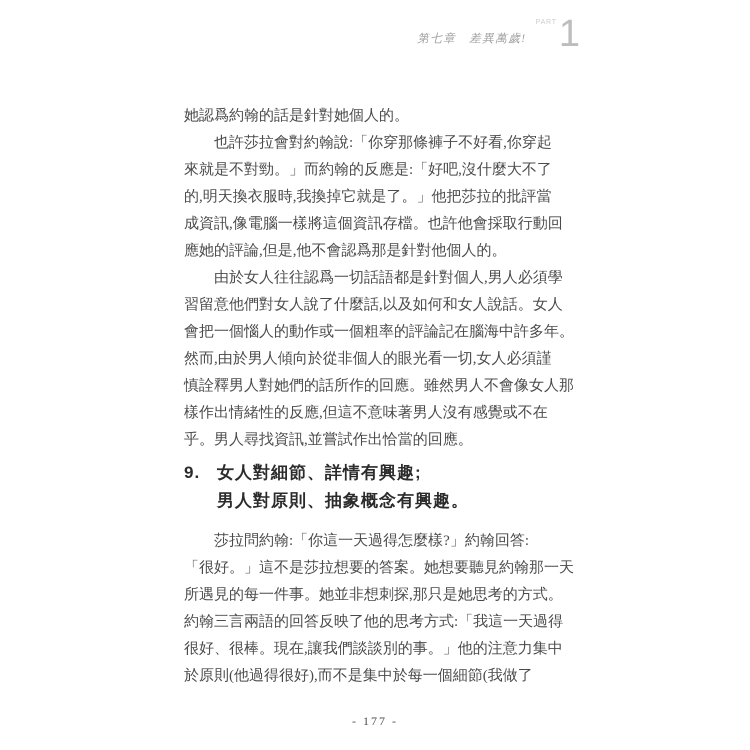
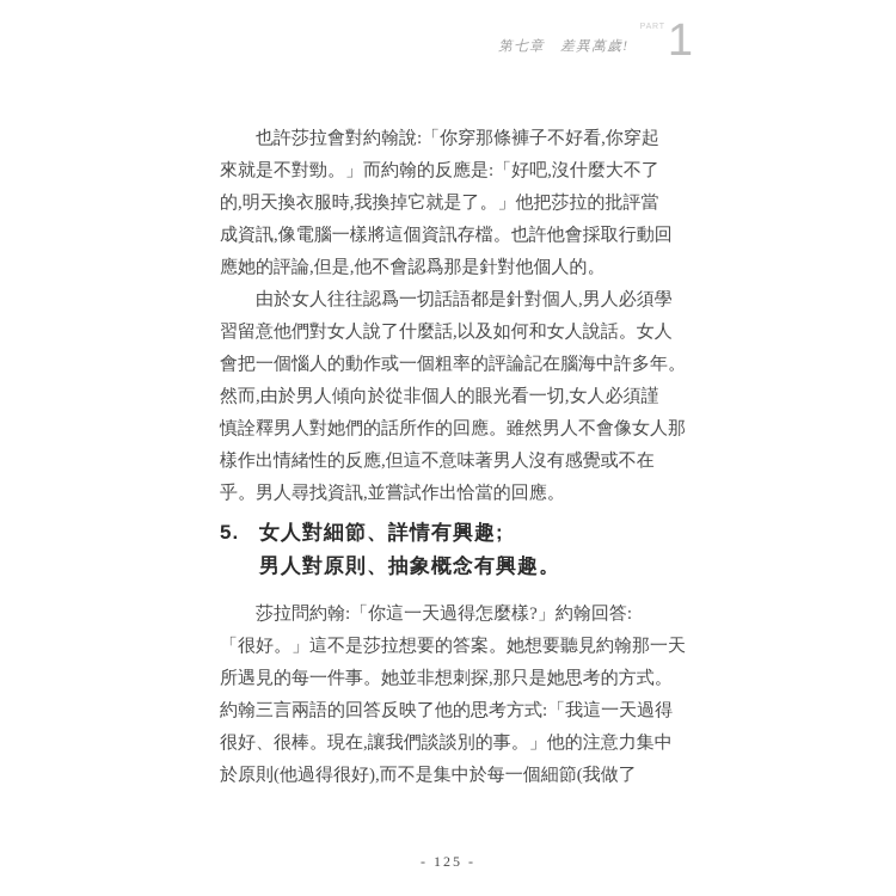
  第七章 差異萬歲!
  1
- 她認爲約翰的話是針對她個人的。
  也許莎拉會對約翰說:「你穿那條褲子不好看,你穿起
  來就是不對勁。」而約翰的反應是:「好吧,沒什麼大不了
  的,明天換衣服時,我換掉它就是了。」他把莎拉的批評當
  成資訊,像電腦一樣將這個資訊存檔。也許他會採取行動回
  應她的評論,但是,他不會認爲那是針對他個人的。
  由於女人往往認爲一切話語都是針對個人,男人必須學
  習留意他們對女人說了什麼話,以及如何和女人說話。女人
  會把一個惱人的動作或一個粗率的評論記在腦海中許多年。
  然而,由於男人傾向於從非個人的眼光看一切,女人必須謹
  慎詮釋男人對她們的話所作的回應。雖然男人不會像女人那
  樣作出情緒性的反應,但這不意味著男人沒有感覺或不在
  乎。男人尋找資訊,並嘗試作出恰當的回應。
- 9.
+ 5.
  女人對細節、詳情有興趣;
  男人對原則、抽象概念有興趣。
  莎拉問約翰:「你這一天過得怎麼樣?」約翰回答:
  「很好。」這不是莎拉想要的答案。她想要聽見約翰那一天
  所遇見的每一件事。她並非想刺探,那只是她思考的方式。
  約翰三言兩語的回答反映了他的思考方式:「我這一天過得
  很好、很棒。現在,讓我們談談別的事。」他的注意力集中
  於原則(他過得很好),而不是集中於每一個細節(我做了
- - 177 -
+ - 125 -
